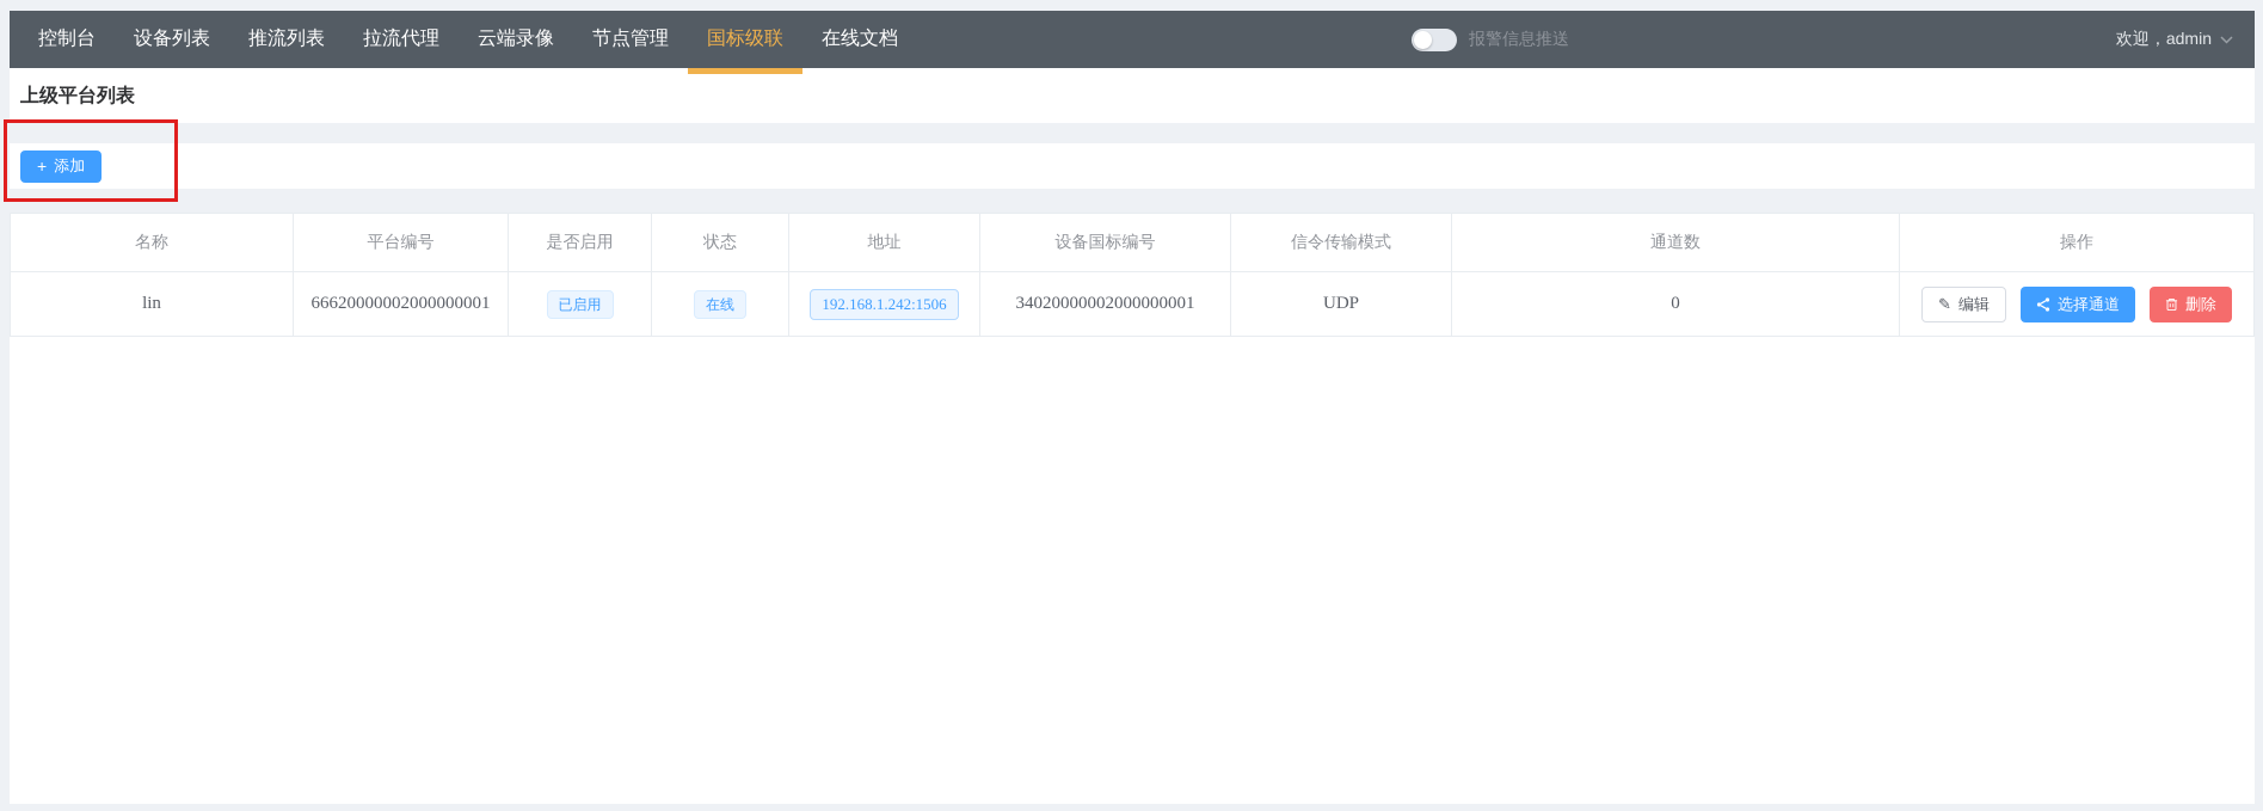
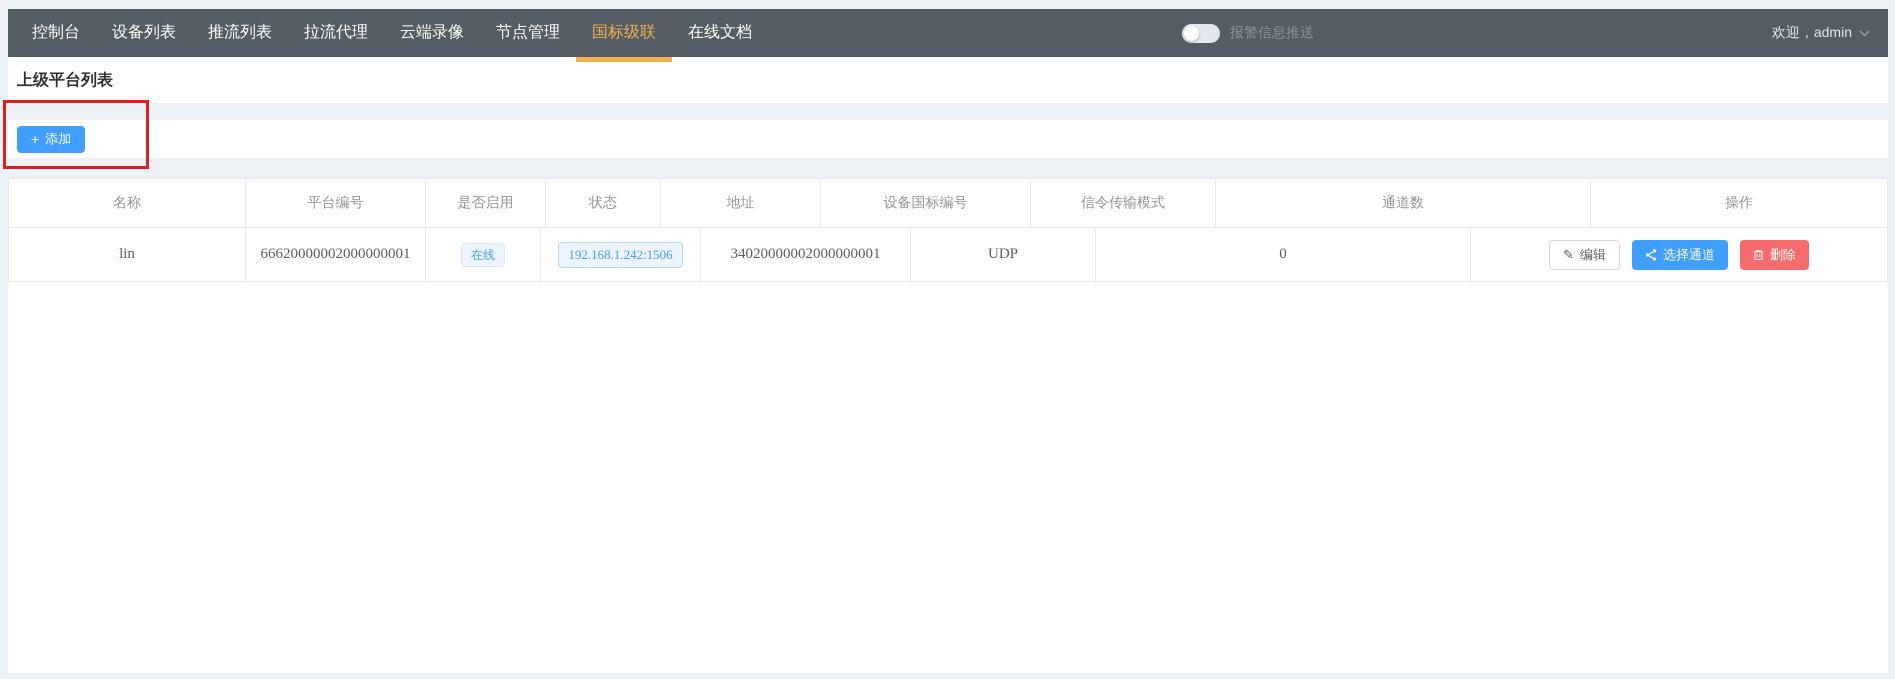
  控制台
  设备列表
  推流列表
  拉流代理
  云端录像
  节点管理
  国标级联
  在线文档
  报警信息推送
  欢迎，admin
  上级平台列表
  +
  添加
  名称
  平台编号
  是否启用
  状态
  地址
  设备国标编号
  信令传输模式
  通道数
  操作
  lin
  66620000002000000001
- 已启用
  在线
  192.168.1.242:1506
  34020000002000000001
  UDP
  0
  ✎
  编辑
  选择通道
  删除
